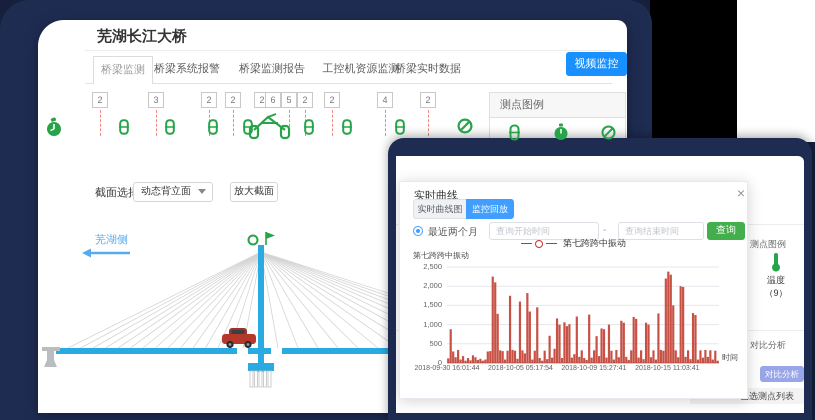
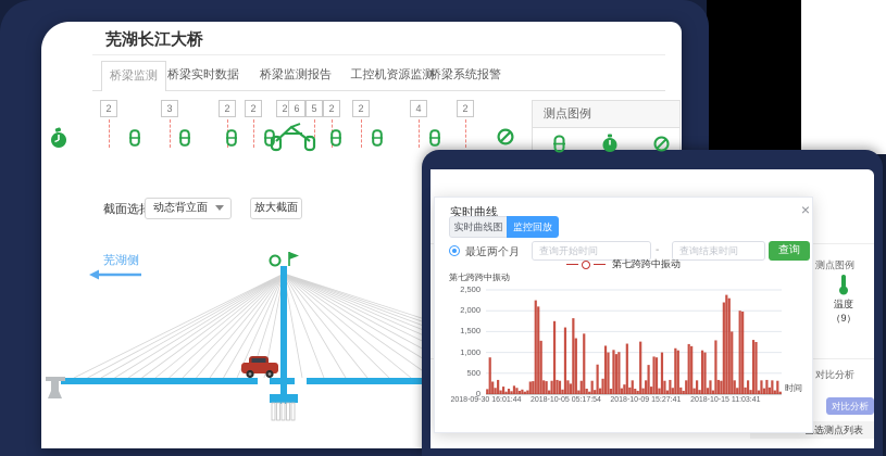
  芜湖长江大桥
  桥梁监测
- 桥梁系统报警
+ 桥梁实时数据
  桥梁监测报告
  工控机资源监测
- 桥梁实时数据
+ 桥梁系统报警
- 视频监控
  测点图例
  2
  3
  2
  2
  2
  6
  5
  2
  2
  4
  2
  动态背立面
  放大截面
  芜湖侧
  测点图例
  温度
  （9）
  对比分析
  对比分析
  选测点列表
  实时曲线
  ×
  实时曲线图
  监控回放
  最近两个月
  查询开始时间
  -
  查询结束时间
  查询
  第七跨跨中振动
  第七跨跨中振动
  0
  500
  1,000
  1,500
  2,000
  2,500
  时间
